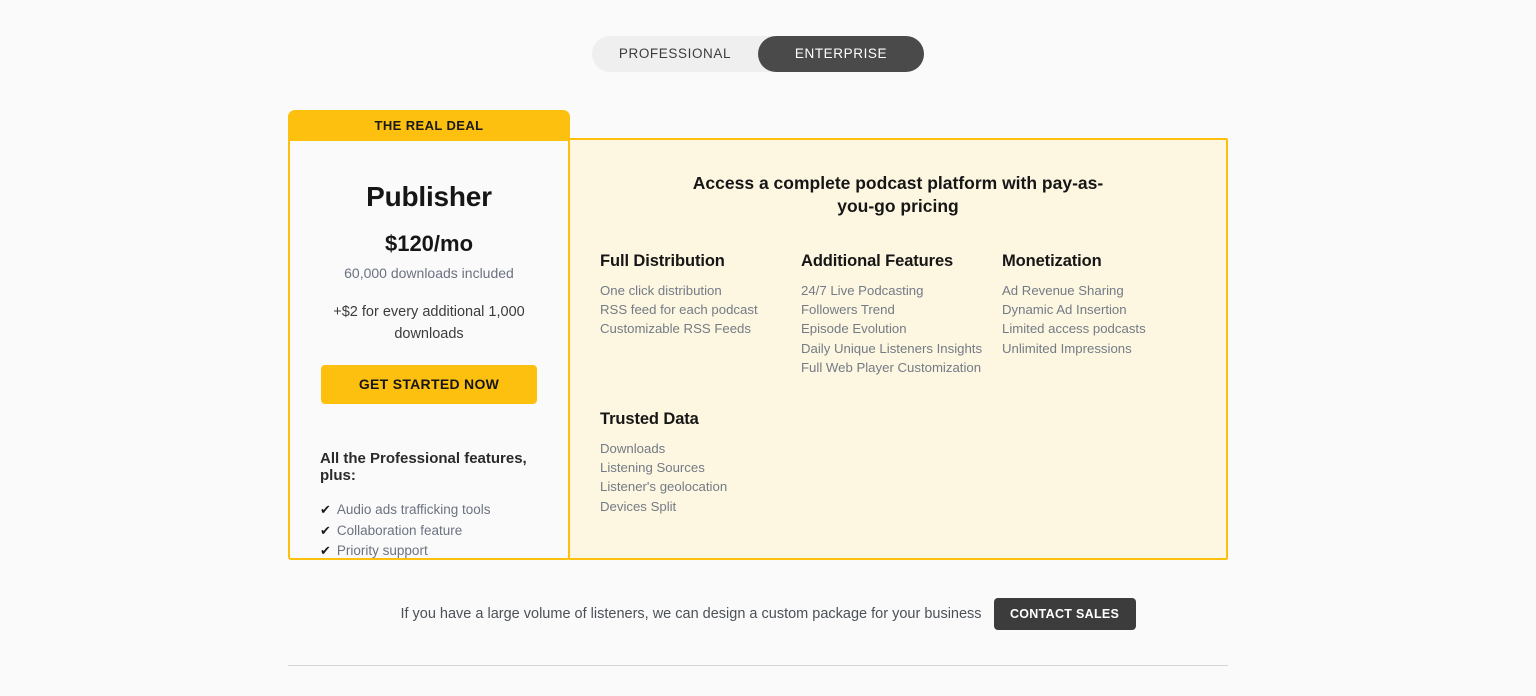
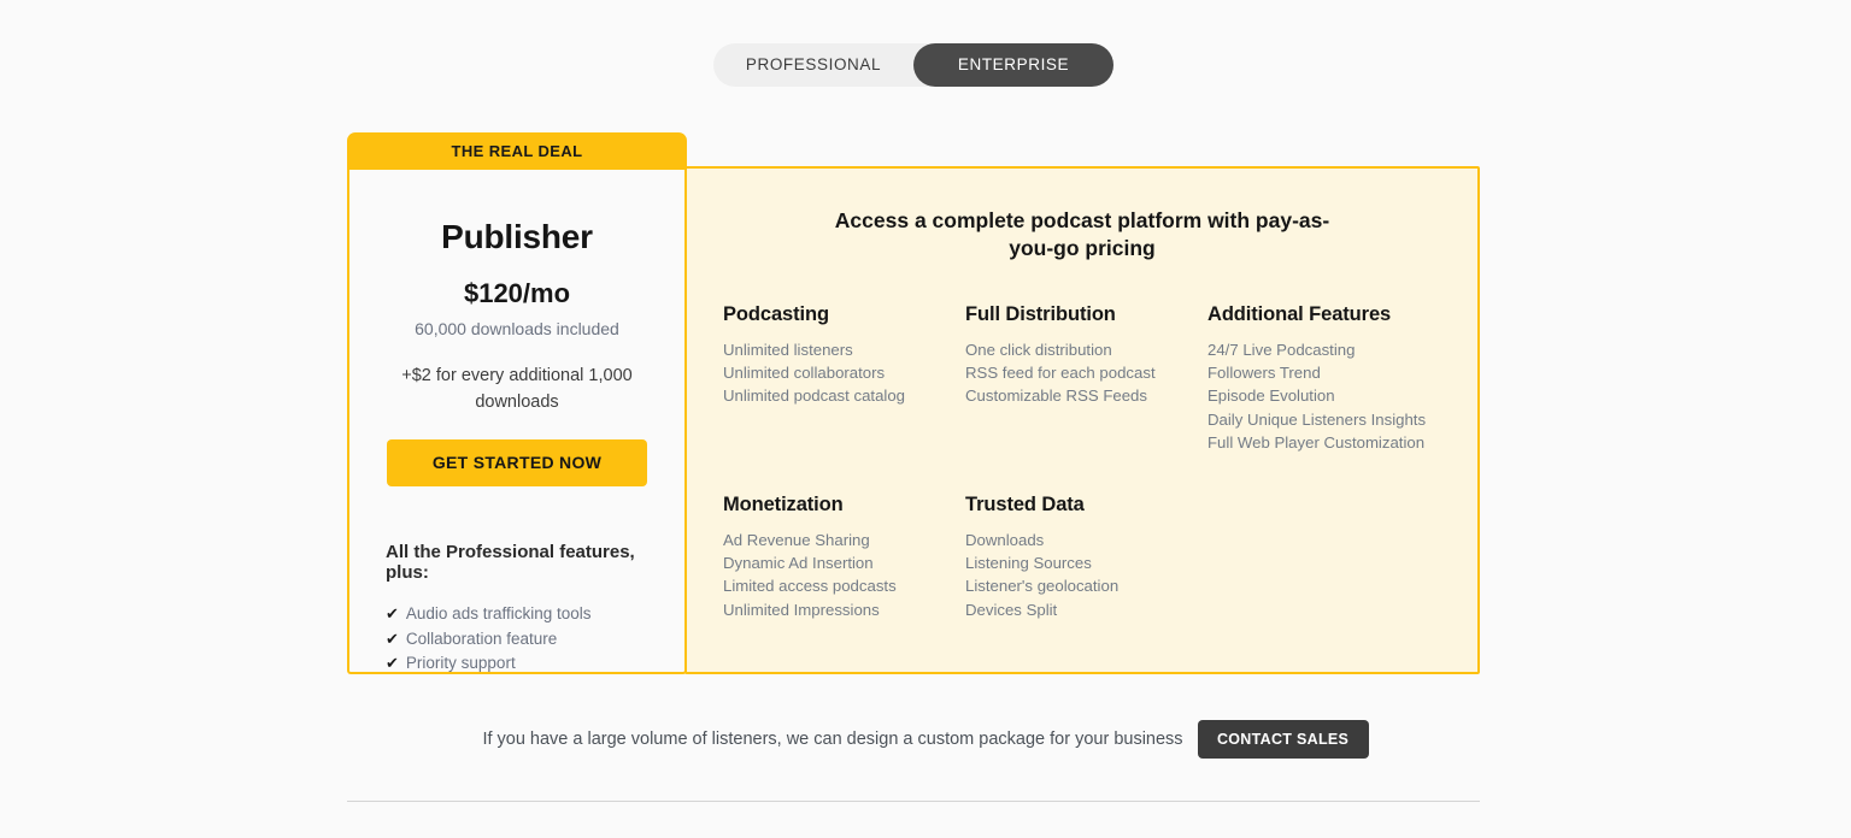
  PROFESSIONAL
  ENTERPRISE
  THE REAL DEAL
  Publisher
  $120/mo
  60,000 downloads included
  +$2 for every additional 1,000 downloads
  GET STARTED NOW
  All the Professional features, plus:
  ✔ Audio ads trafficking tools
  ✔ Collaboration feature
  ✔ Priority support
  Access a complete podcast platform with pay-as-you-go pricing
+ Podcasting
+ Unlimited listeners
+ Unlimited collaborators
+ Unlimited podcast catalog
  Full Distribution
  One click distribution
  RSS feed for each podcast
  Customizable RSS Feeds
  Additional Features
  24/7 Live Podcasting
  Followers Trend
  Episode Evolution
  Daily Unique Listeners Insights
  Full Web Player Customization
  Monetization
  Ad Revenue Sharing
  Dynamic Ad Insertion
  Limited access podcasts
  Unlimited Impressions
  Trusted Data
  Downloads
  Listening Sources
  Listener's geolocation
  Devices Split
  If you have a large volume of listeners, we can design a custom package for your business
  CONTACT SALES
